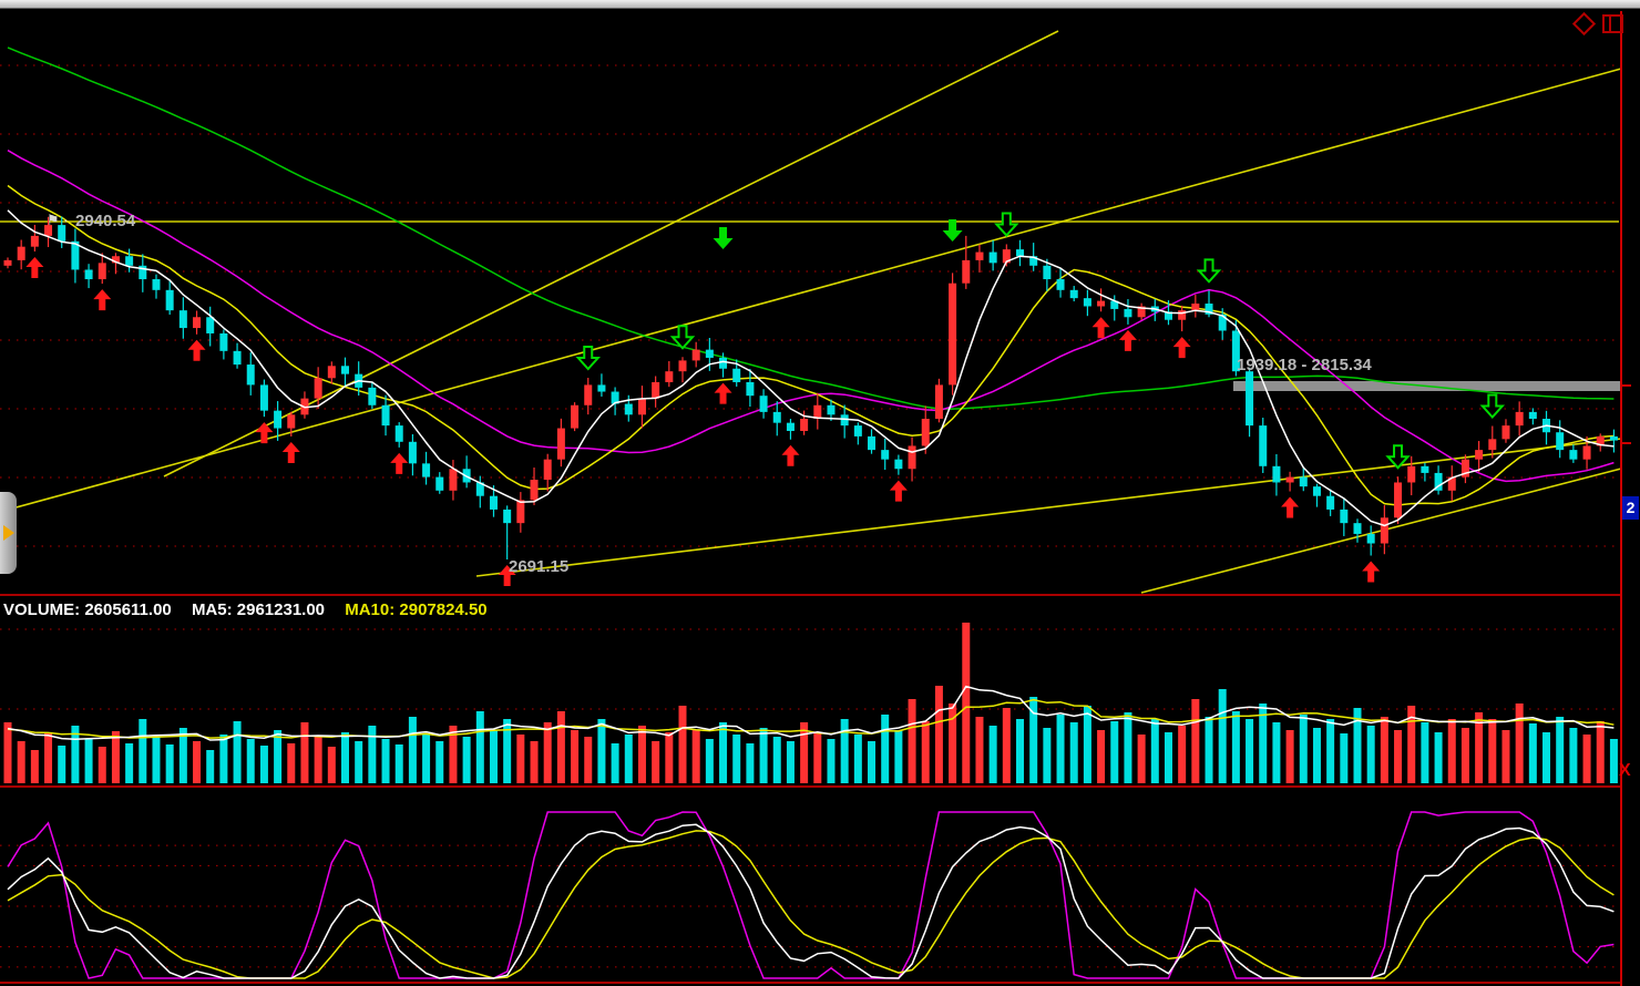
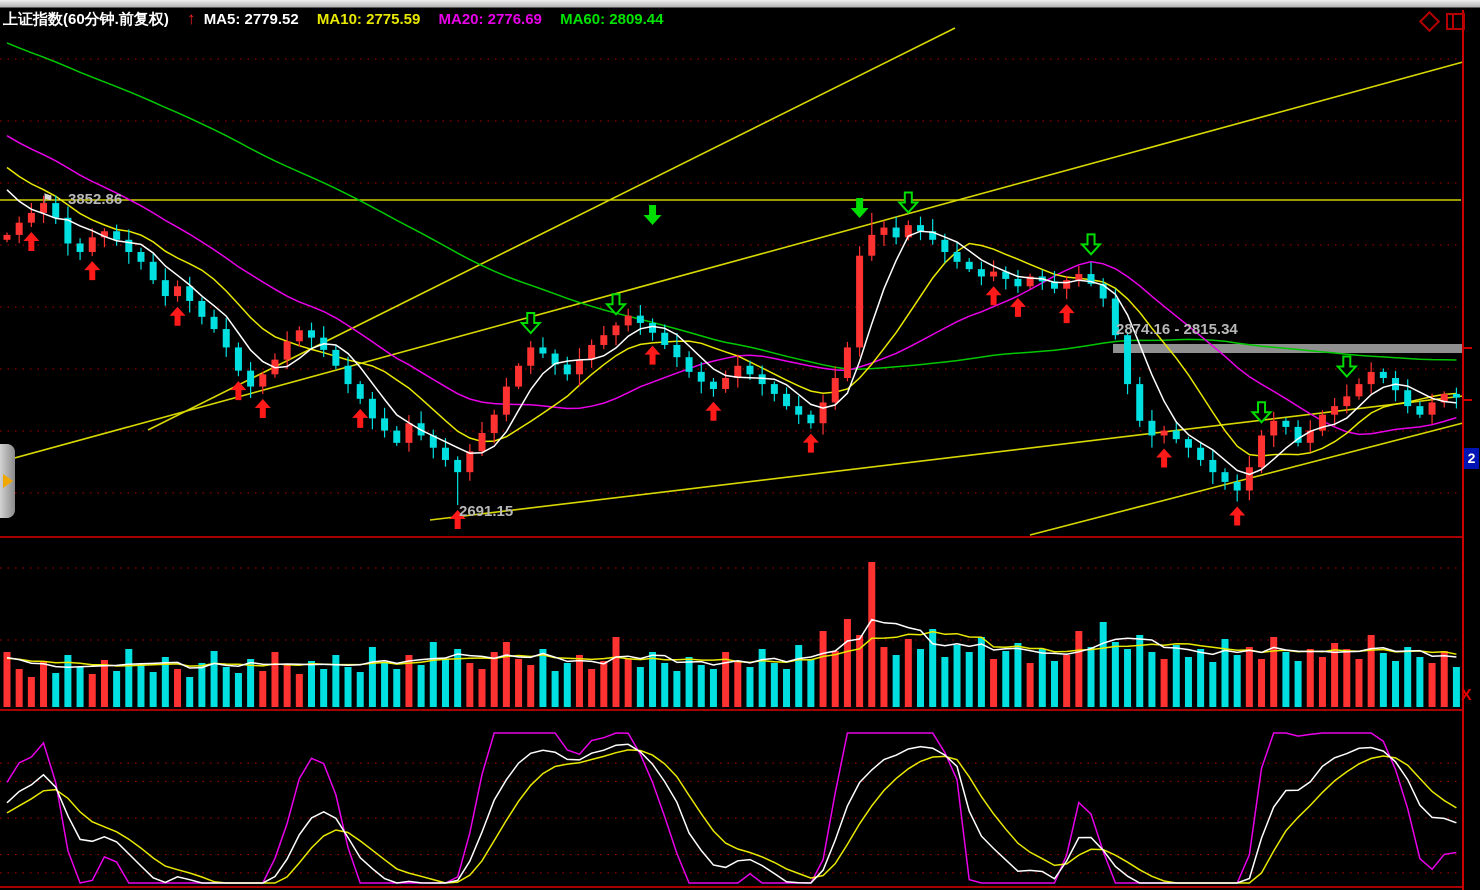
+ 上证指数(60分钟.前复权) ↑ MA5: 2779.52 MA10: 2775.59 MA20: 2776.69 MA60: 2809.44
  ⚑ ·
- 2940.54
+ 3852.86
  2691.15
- 1939.18 - 2815.34
+ 2874.16 - 2815.34
- VOLUME: 2605611.00 MA5: 2961231.00 MA10: 2907824.50
  2
  X
